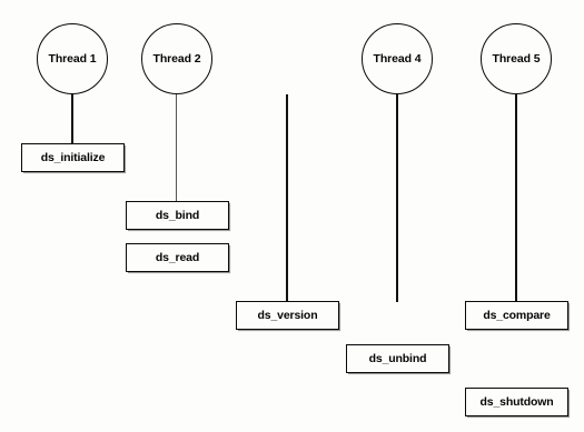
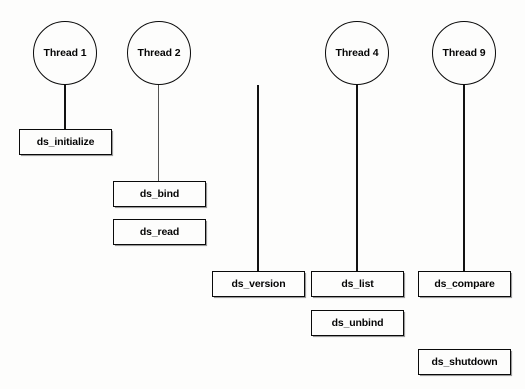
  Thread 1
  ds_initialize
  Thread 2
  ds_bind
  ds_read
  ds_version
  Thread 4
+ ds_list
  ds_unbind
- Thread 5
+ Thread 9
  ds_compare
  ds_shutdown
